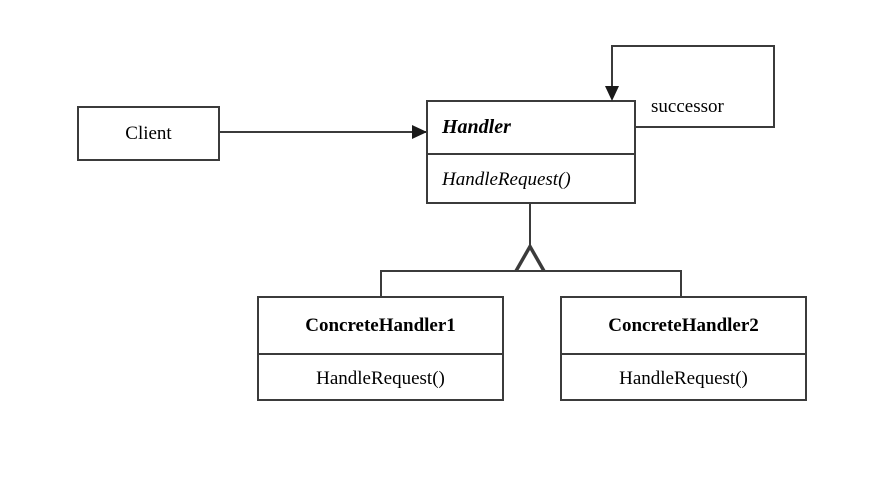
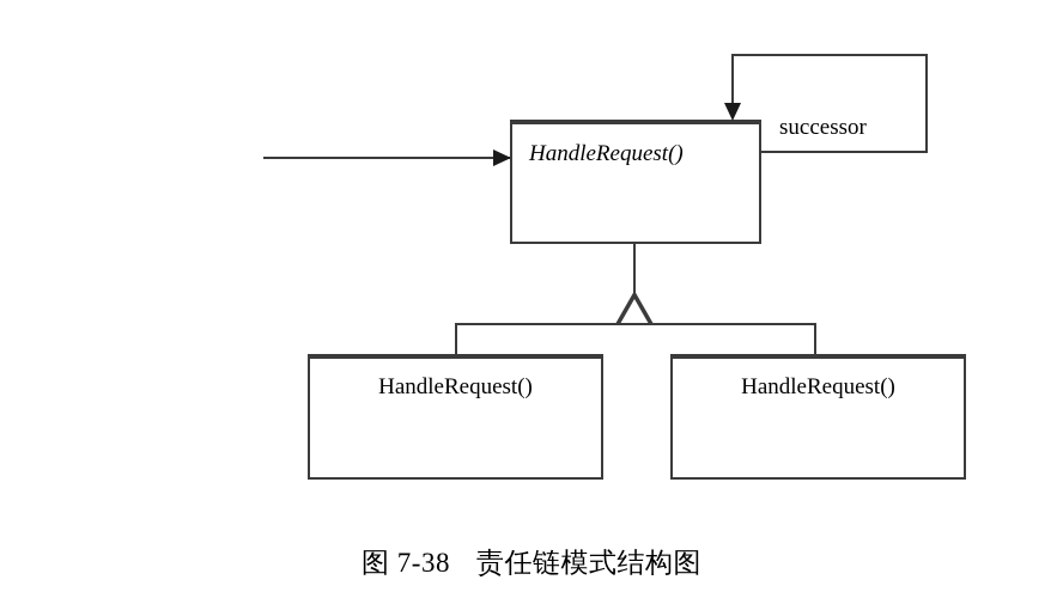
- Client
- Handler
  HandleRequest()
  successor
- ConcreteHandler1
  HandleRequest()
- ConcreteHandler2
  HandleRequest()
+ 图 7-38 责任链模式结构图
